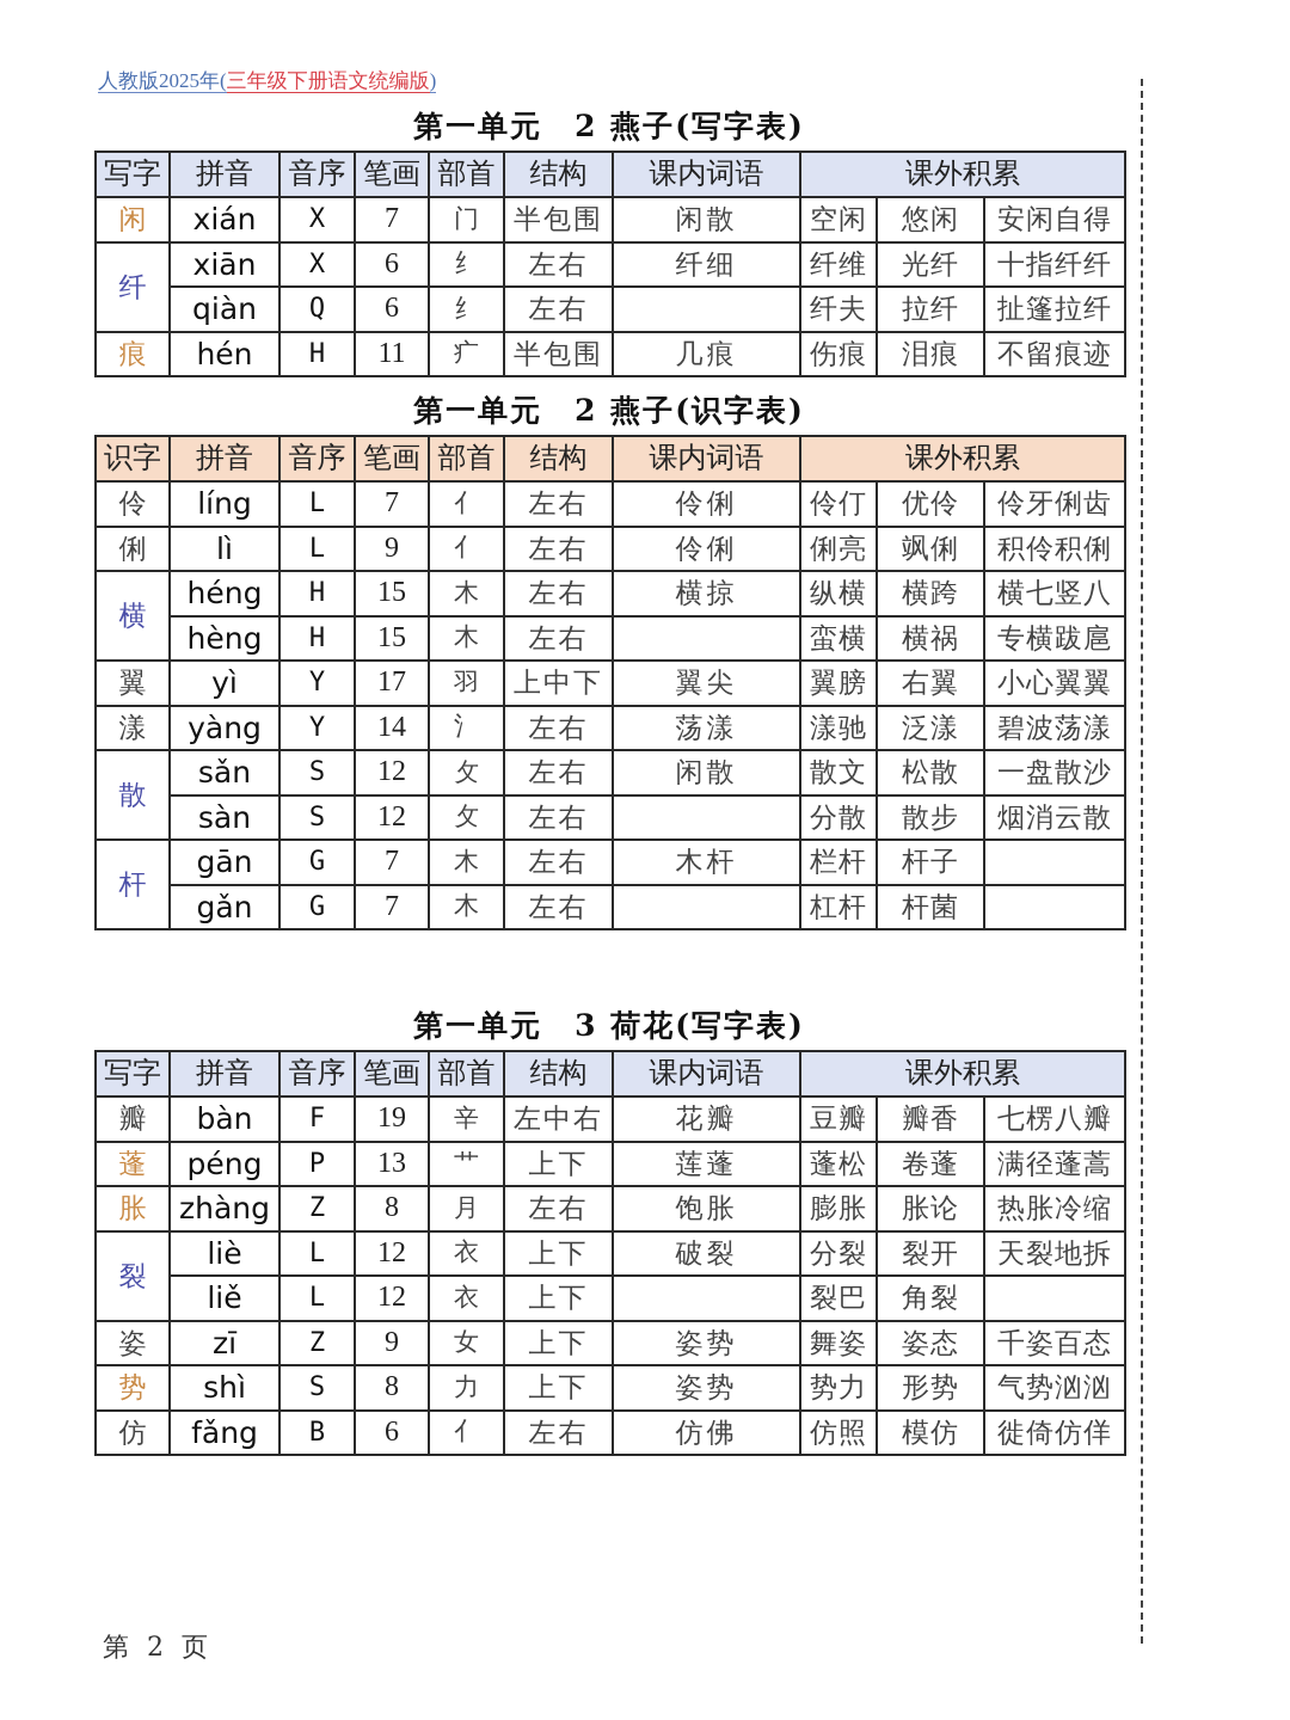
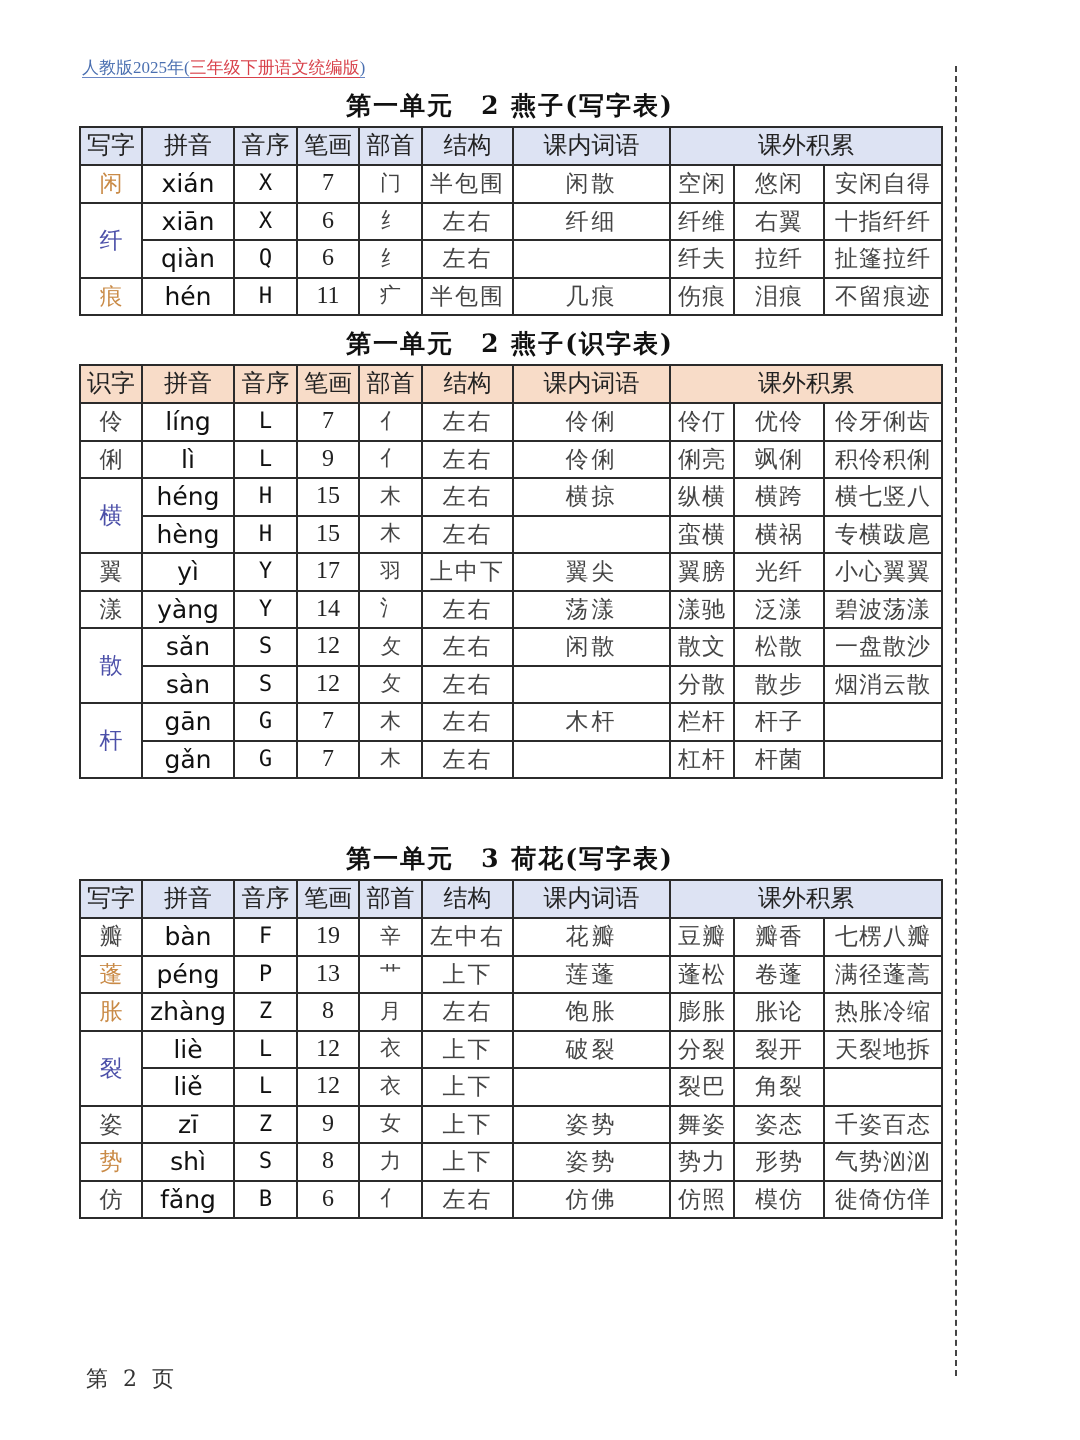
  人教版2025年(三年级下册语文统编版)
  第一单元 2 燕子(写字表)
  写字	拼音	音序	笔画	部首	结构	课内词语	课外积累
  闲	xián	X	7	门	半包围	闲散	空闲	悠闲	安闲自得
- 纤	xiān	X	6	纟	左右	纤细	纤维	光纤	十指纤纤
+ 纤	xiān	X	6	纟	左右	纤细	纤维	右翼	十指纤纤
  qiàn	Q	6	纟	左右		纤夫	拉纤	扯篷拉纤
  痕	hén	H	11	疒	半包围	几痕	伤痕	泪痕	不留痕迹
  第一单元 2 燕子(识字表)
  识字	拼音	音序	笔画	部首	结构	课内词语	课外积累
  伶	líng	L	7	亻	左右	伶俐	伶仃	优伶	伶牙俐齿
  俐	lì	L	9	亻	左右	伶俐	俐亮	飒俐	积伶积俐
  横	héng	H	15	木	左右	横掠	纵横	横跨	横七竖八
  hèng	H	15	木	左右		蛮横	横祸	专横跋扈
- 翼	yì	Y	17	羽	上中下	翼尖	翼膀	右翼	小心翼翼
+ 翼	yì	Y	17	羽	上中下	翼尖	翼膀	光纤	小心翼翼
  漾	yàng	Y	14	氵	左右	荡漾	漾驰	泛漾	碧波荡漾
  散	sǎn	S	12	攵	左右	闲散	散文	松散	一盘散沙
  sàn	S	12	攵	左右		分散	散步	烟消云散
  杆	gān	G	7	木	左右	木杆	栏杆	杆子
  gǎn	G	7	木	左右		杠杆	杆菌
  第一单元 3 荷花(写字表)
  写字	拼音	音序	笔画	部首	结构	课内词语	课外积累
  瓣	bàn	F	19	辛	左中右	花瓣	豆瓣	瓣香	七楞八瓣
  蓬	péng	P	13	艹	上下	莲蓬	蓬松	卷蓬	满径蓬蒿
  胀	zhàng	Z	8	月	左右	饱胀	膨胀	胀论	热胀冷缩
  裂	liè	L	12	衣	上下	破裂	分裂	裂开	天裂地拆
  liě	L	12	衣	上下		裂巴	角裂
  姿	zī	Z	9	女	上下	姿势	舞姿	姿态	千姿百态
  势	shì	S	8	力	上下	姿势	势力	形势	气势汹汹
  仿	fǎng	B	6	亻	左右	仿佛	仿照	模仿	徙倚仿佯
  第 2 页
